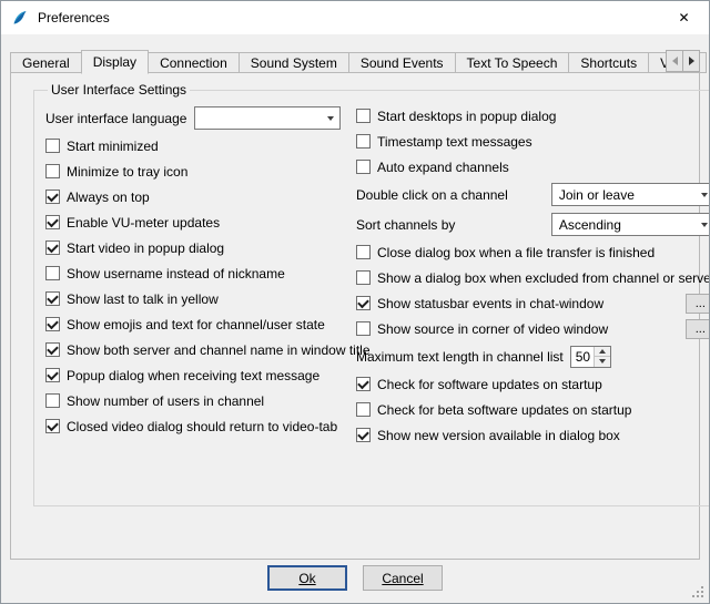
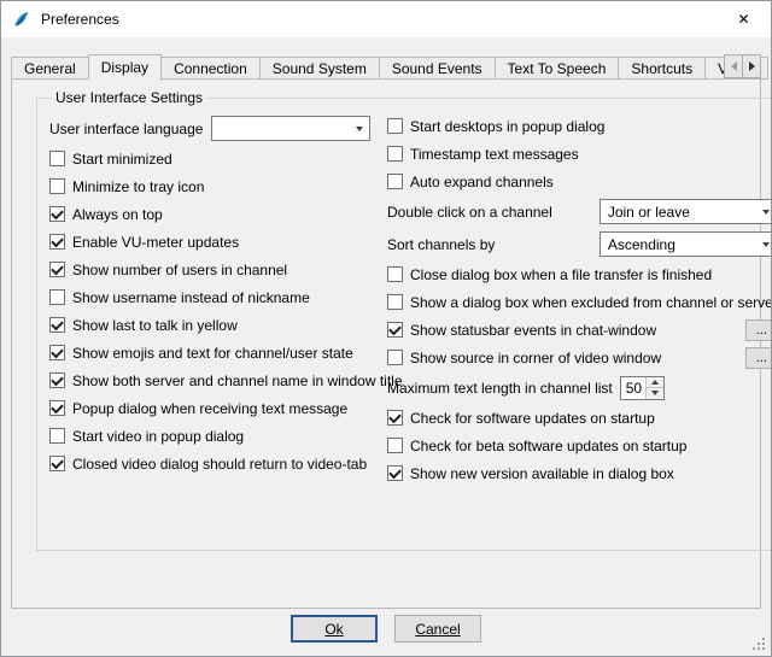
  Preferences
  ✕
  General
  Display
  Connection
  Sound System
  Sound Events
  Text To Speech
  Shortcuts
  User Interface Settings
  User interface language
  Start minimized
  Minimize to tray icon
  Always on top
  Enable VU-meter updates
- Start video in popup dialog
+ Show number of users in channel
  Show username instead of nickname
  Show last to talk in yellow
  Show emojis and text for channel/user state
  Show both server and channel name in window title
  Popup dialog when receiving text message
- Show number of users in channel
+ Start video in popup dialog
  Closed video dialog should return to video-tab
  Start desktops in popup dialog
  Timestamp text messages
  Auto expand channels
  Double click on a channel
  Join or leave
  Sort channels by
  Ascending
  Close dialog box when a file transfer is finished
  Show a dialog box when excluded from channel or serve
  Show statusbar events in chat-window
  ...
  Show source in corner of video window
  ...
  Maximum text length in channel list
  50
  Check for software updates on startup
  Check for beta software updates on startup
  Show new version available in dialog box
  Ok
  Cancel
